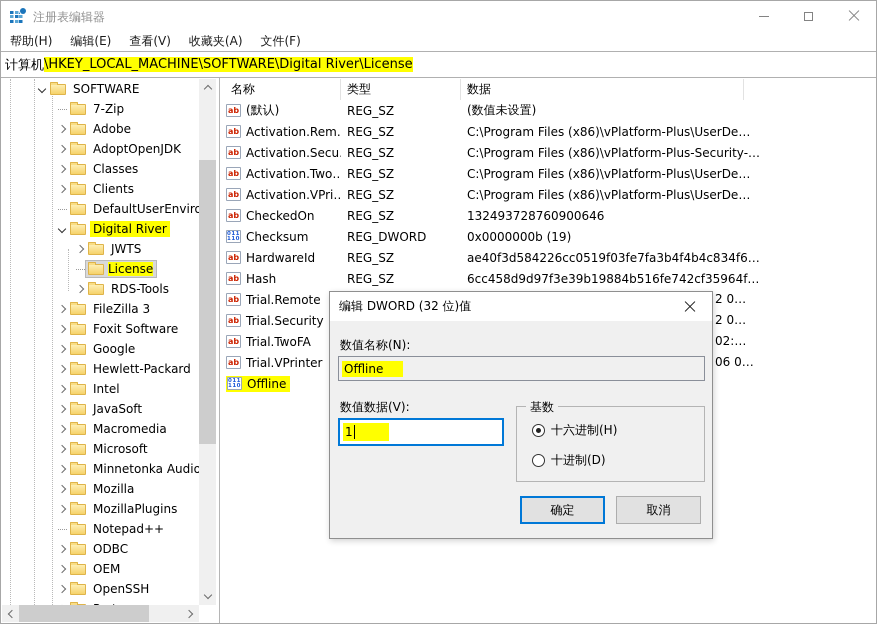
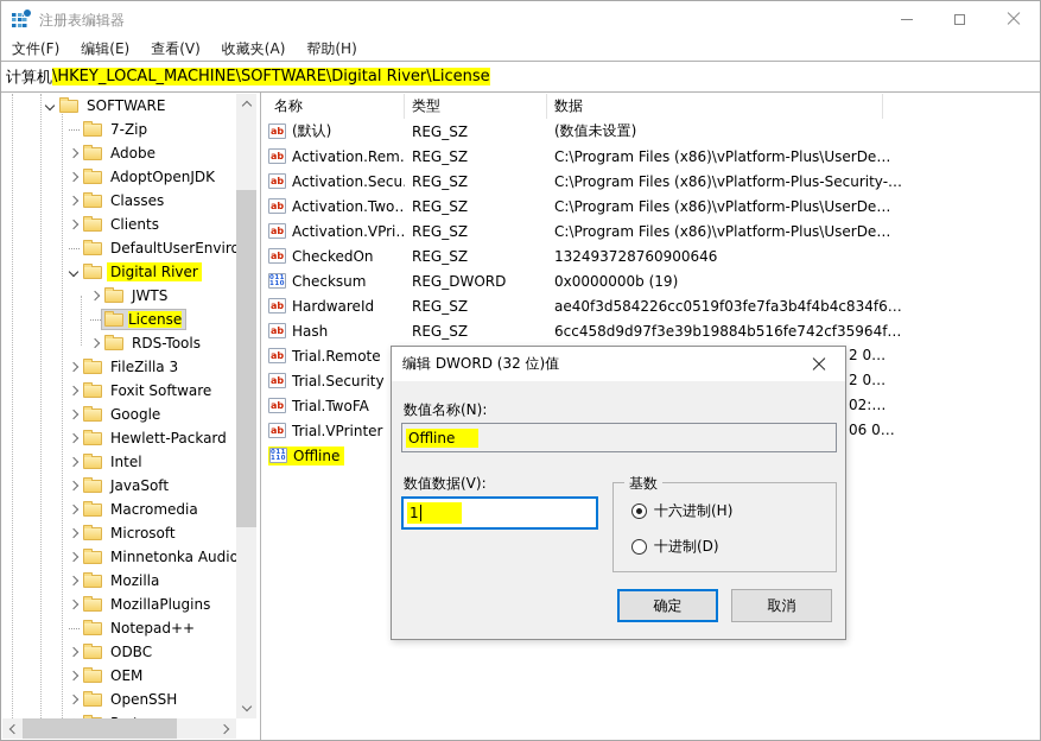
  注册表编辑器
- 帮助(H)
+ 文件(F)
  编辑(E)
  查看(V)
  收藏夹(A)
- 文件(F)
+ 帮助(H)
  计算机
  \HKEY_LOCAL_MACHINE\SOFTWARE\Digital River\License
  SOFTWARE
  7-Zip
  Adobe
  AdoptOpenJDK
  Classes
  Clients
  DefaultUserEnvir
  Digital River
  JWTS
  License
  RDS-Tools
  FileZilla 3
  Foxit Software
  Google
  Hewlett-Packard
  Intel
  JavaSoft
  Macromedia
  Microsoft
  Minnetonka Audio
  Mozilla
  MozillaPlugins
  Notepad++
  ODBC
  OEM
  OpenSSH
  名称
  类型
  数据
  ab
  (默认)
  REG_SZ
  (数值未设置)
  ab
  Activation.Rem
  REG_SZ
  C:\Program Files (x86)\vPlatform-Plus\UserDe…
  ab
  Activation.Secu
  REG_SZ
  C:\Program Files (x86)\vPlatform-Plus-Security-…
  ab
  Activation.Two…
  REG_SZ
  C:\Program Files (x86)\vPlatform-Plus\UserDe…
  ab
  Activation.VPri…
  REG_SZ
  C:\Program Files (x86)\vPlatform-Plus\UserDe…
  ab
  CheckedOn
  REG_SZ
  132493728760900646
  Checksum
  REG_DWORD
  0x0000000b (19)
  ab
  HardwareId
  REG_SZ
  ae40f3d584226cc0519f03fe7fa3b4f4b4c834f6…
  ab
  Hash
  REG_SZ
  6cc458d9d97f3e39b19884b516fe742cf35964f…
  ab
  Trial.Remote
  ab
  Trial.Security
  ab
  Trial.TwoFA
  ab
  Trial.VPrinter
  Offline
  2 0…
  2 0…
  02:…
  06 0…
  编辑 DWORD (32 位)值
  数值名称(N):
  Offline
  数值数据(V):
  1
  基数
  十六进制(H)
  十进制(D)
  确定
  取消
